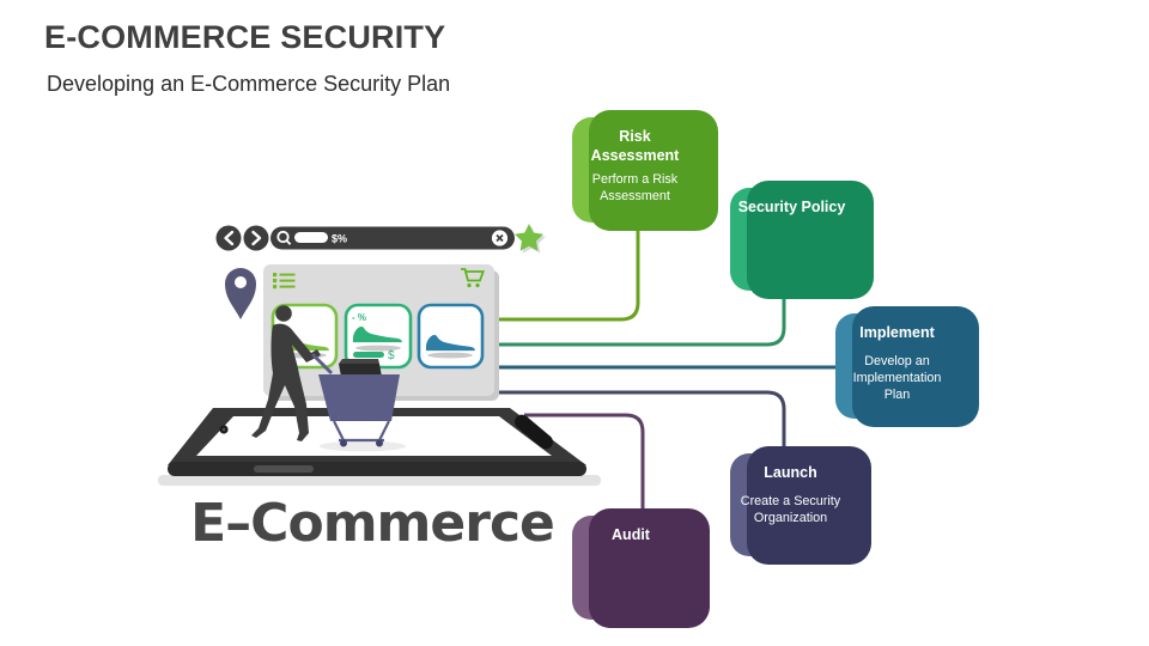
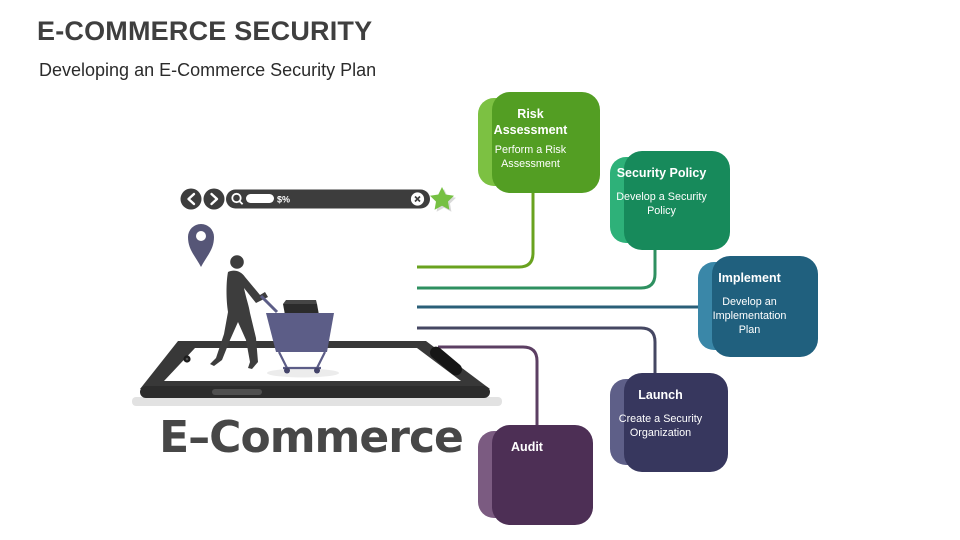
  E-COMMERCE SECURITY
  Developing an E-Commerce Security Plan
- - %
- $
  $%
  Risk Assessment
  Perform a Risk Assessment
  Security Policy
+ Develop a Security Policy
  Implement
  Develop an Implementation Plan
  Launch
  Create a Security Organization
  Audit
  E–Commerce
